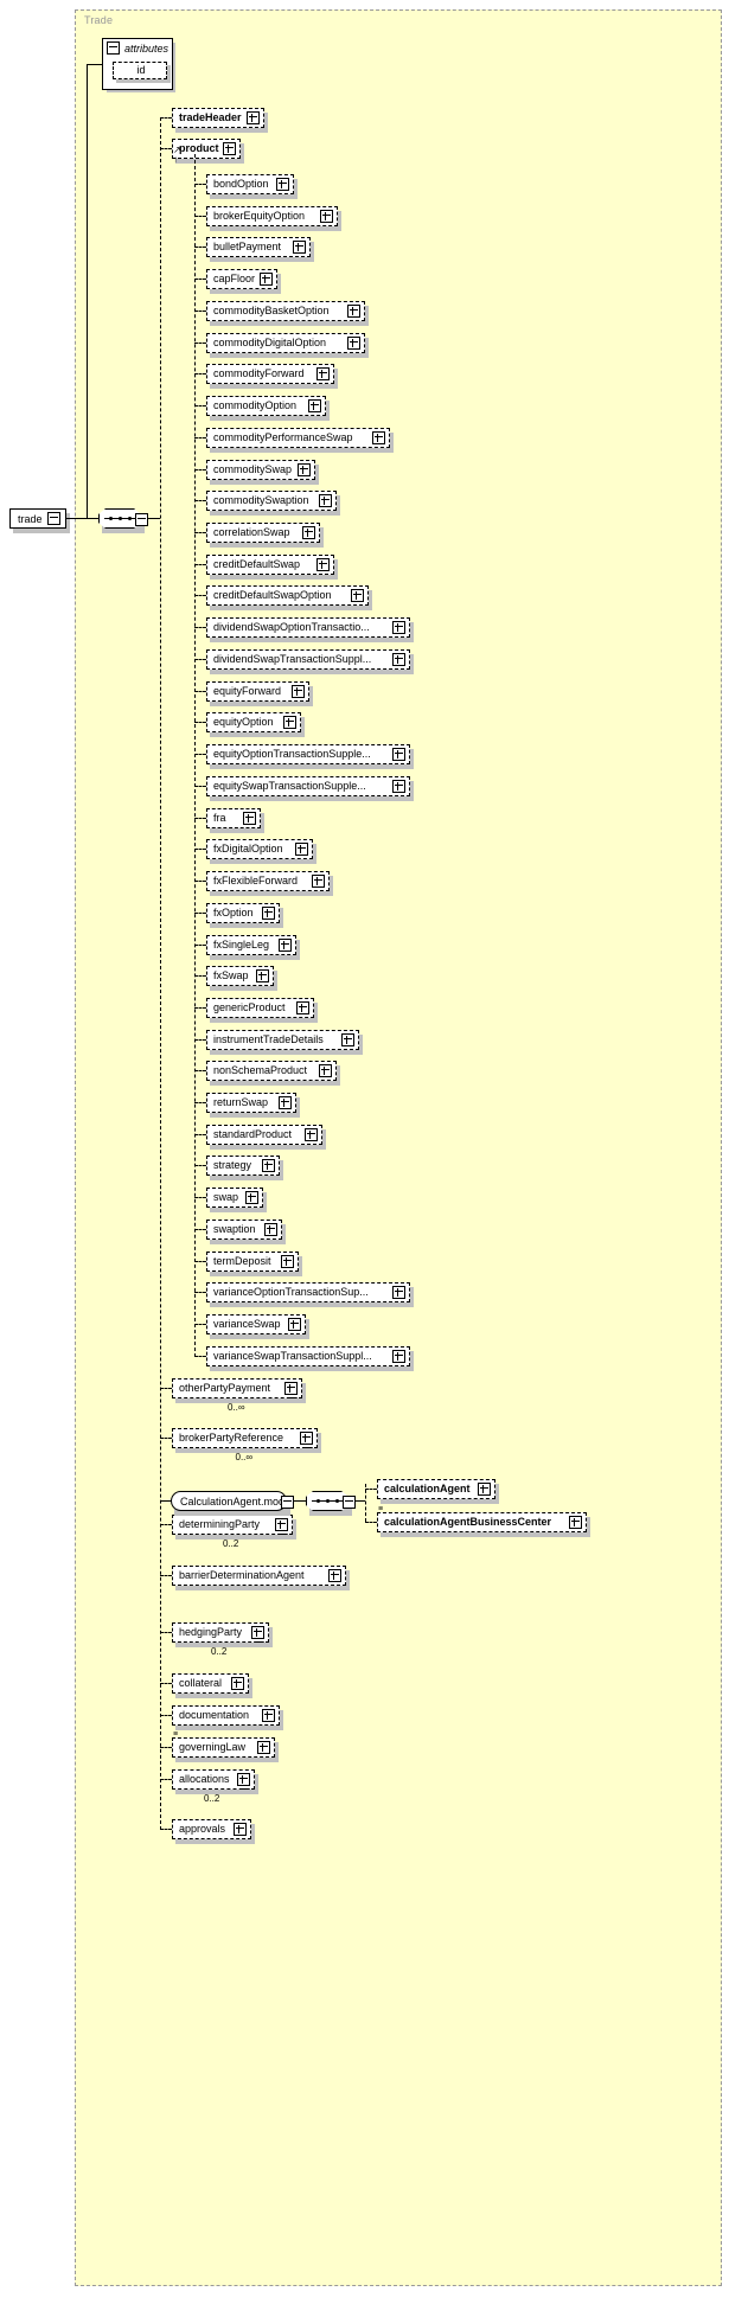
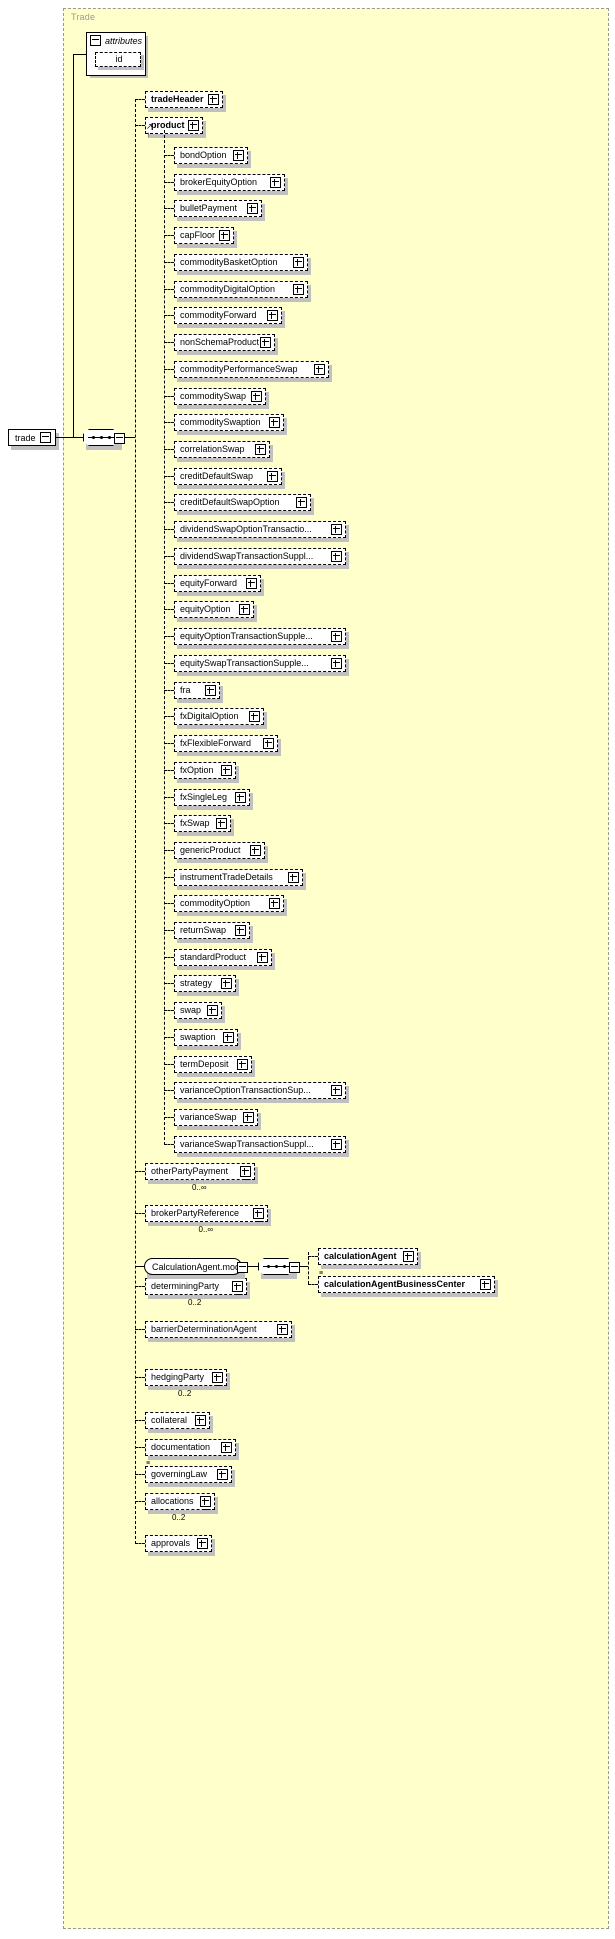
  Trade
  trade
  attributes
  id
  tradeHeader
  product
  ↗
  ↑
  bondOption
  brokerEquityOption
  bulletPayment
  capFloor
  commodityBasketOption
  commodityDigitalOption
  commodityForward
- commodityOption
+ nonSchemaProduct
  commodityPerformanceSwap
  commoditySwap
  commoditySwaption
  correlationSwap
  creditDefaultSwap
  creditDefaultSwapOption
  dividendSwapOptionTransactio...
  dividendSwapTransactionSuppl...
  equityForward
  equityOption
  equityOptionTransactionSupple...
  equitySwapTransactionSupple...
  fra
  fxDigitalOption
  fxFlexibleForward
  fxOption
  fxSingleLeg
  fxSwap
  genericProduct
  instrumentTradeDetails
- nonSchemaProduct
+ commodityOption
  returnSwap
  standardProduct
  strategy
  swap
  swaption
  termDeposit
  varianceOptionTransactionSup...
  varianceSwap
  varianceSwapTransactionSuppl...
  otherPartyPayment
  0..∞
  brokerPartyReference
  0..∞
  determiningParty
  0..2
  barrierDeterminationAgent
  hedgingParty
  0..2
  collateral
  documentation
  governingLaw
  allocations
  0..2
  approvals
  CalculationAgent.mo
  calculationAgent
  calculationAgentBusinessCenter
